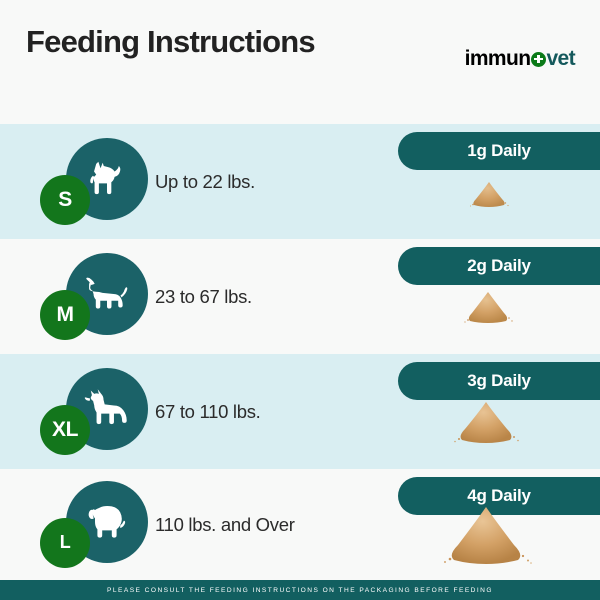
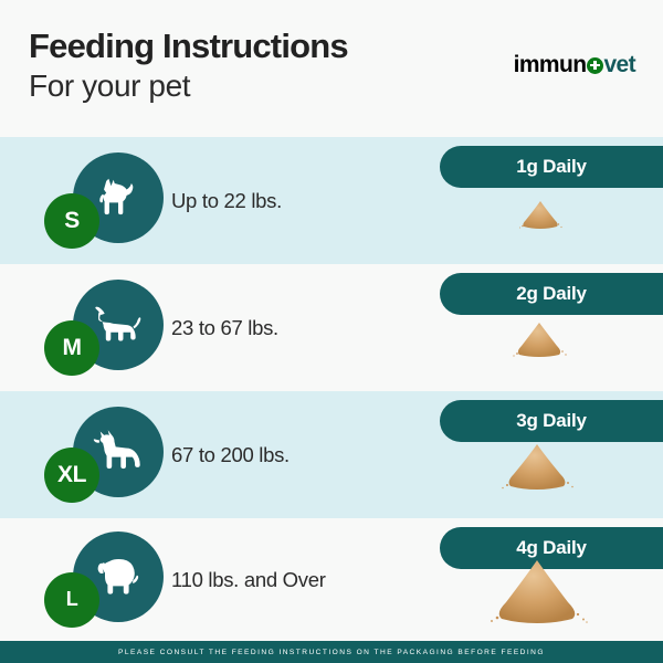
  Feeding Instructions
+ For your pet
  immun
  vet
  S
  Up to 22 lbs.
  1g Daily
  M
  23 to 67 lbs.
  2g Daily
  XL
- 67 to 110 lbs.
+ 67 to 200 lbs.
  3g Daily
  L
  110 lbs. and Over
  4g Daily
